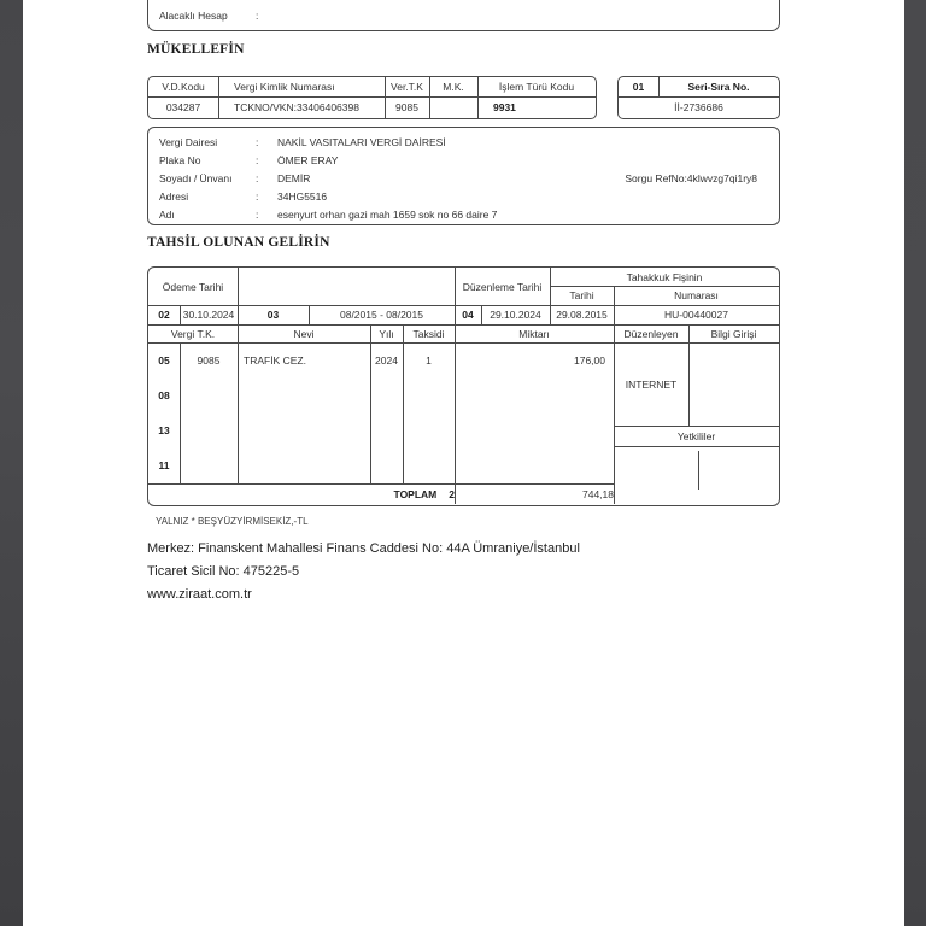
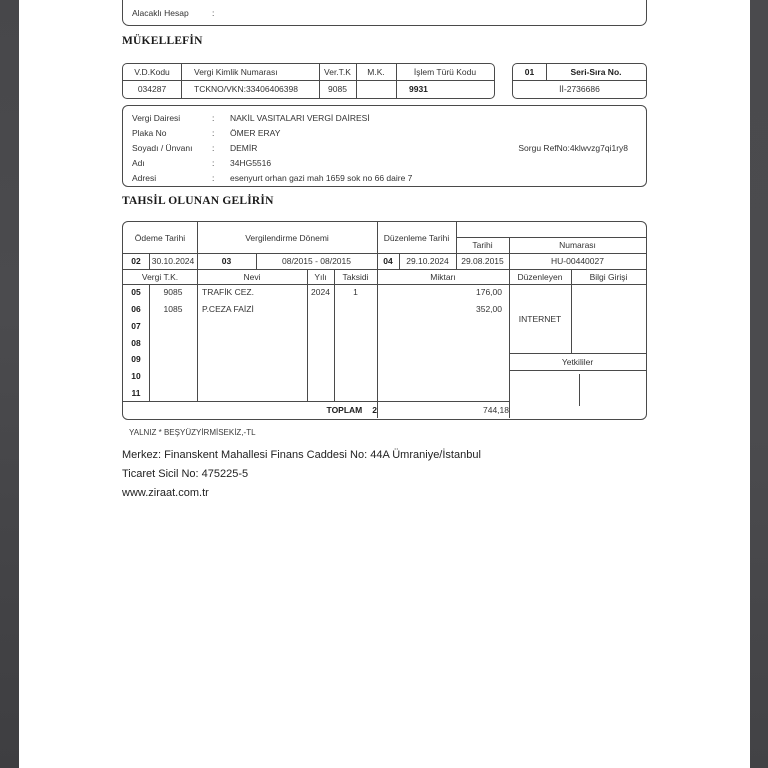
  Alacaklı Hesap
  :
  MÜKELLEFİN
  V.D.Kodu
  Vergi Kimlik Numarası
  Ver.T.K
  M.K.
  İşlem Türü Kodu
  034287
  TCKNO/VKN:33406406398
  9085
  9931
  01
  Seri-Sıra No.
  İİ-2736686
  Vergi Dairesi
  :
  NAKİL VASITALARI VERGİ DAİRESİ
  Plaka No
  :
  ÖMER ERAY
  Soyadı / Ünvanı
  :
  DEMİR
- Adresi
+ Adı
  :
  34HG5516
- Adı
+ Adresi
  :
  esenyurt orhan gazi mah 1659 sok no 66 daire 7
  Sorgu RefNo:4klwvzg7qi1ry8
  TAHSİL OLUNAN GELİRİN
  Ödeme Tarihi
+ Vergilendirme Dönemi
  Düzenleme Tarihi
- Tahakkuk Fişinin
  Tarihi
  Numarası
  02
  30.10.2024
  03
  08/2015 - 08/2015
  04
  29.10.2024
  29.08.2015
  HU-00440027
  Vergi T.K.
  Nevi
  Yılı
  Taksidi
  Miktarı
  Düzenleyen
  Bilgi Girişi
  05
  9085
  TRAFİK CEZ.
  2024
  1
  176,00
+ 06
+ 1085
+ P.CEZA FAİZİ
+ 352,00
+ 07
  08
+ 09
- 13
+ 10
  11
  INTERNET
  Yetkililer
  TOPLAM
  2
  744,18
  YALNIZ * BEŞYÜZYİRMİSEKİZ,-TL
  Merkez: Finanskent Mahallesi Finans Caddesi No: 44A Ümraniye/İstanbul
  Ticaret Sicil No: 475225-5
  www.ziraat.com.tr
